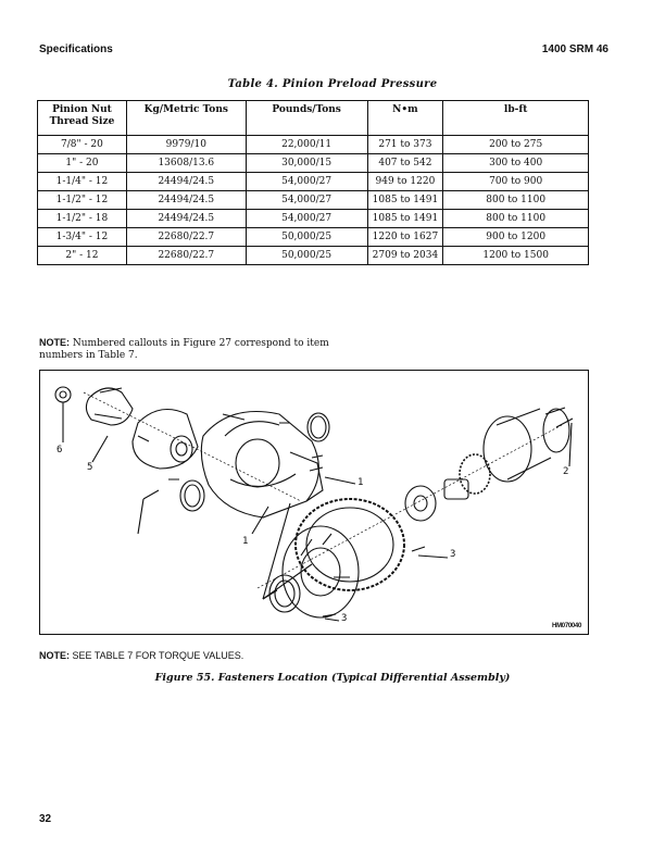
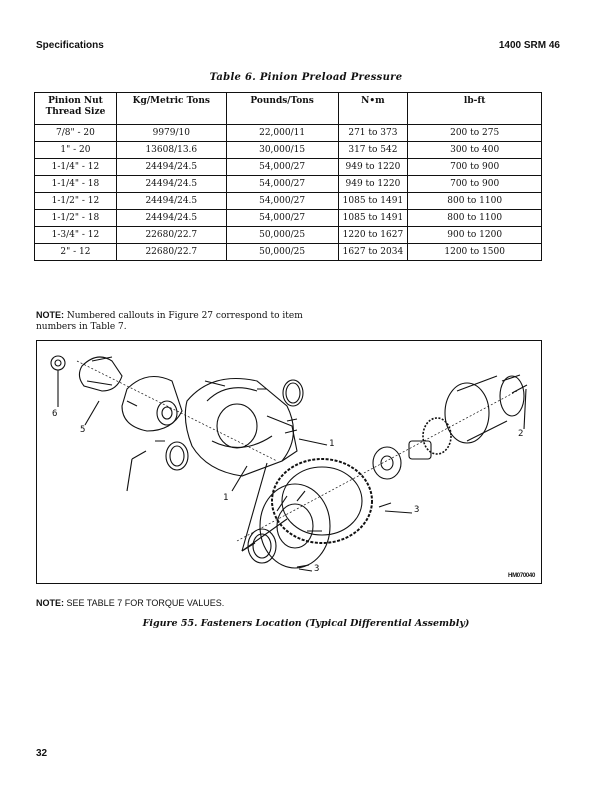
  Specifications
  1400 SRM 46
- Table 4. Pinion Preload Pressure
+ Table 6. Pinion Preload Pressure
  Pinion Nut Thread Size	Kg/Metric Tons	Pounds/Tons	N•m	lb-ft
  7/8" - 20	9979/10	22,000/11	271 to 373	200 to 275
- 1" - 20	13608/13.6	30,000/15	407 to 542	300 to 400
+ 1" - 20	13608/13.6	30,000/15	317 to 542	300 to 400
  1-1/4" - 12	24494/24.5	54,000/27	949 to 1220	700 to 900
+ 1-1/4" - 18	24494/24.5	54,000/27	949 to 1220	700 to 900
  1-1/2" - 12	24494/24.5	54,000/27	1085 to 1491	800 to 1100
  1-1/2" - 18	24494/24.5	54,000/27	1085 to 1491	800 to 1100
  1-3/4" - 12	22680/22.7	50,000/25	1220 to 1627	900 to 1200
- 2" - 12	22680/22.7	50,000/25	2709 to 2034	1200 to 1500
+ 2" - 12	22680/22.7	50,000/25	1627 to 2034	1200 to 1500
  NOTE: Numbered callouts in Figure 27 correspond to item numbers in Table 7.
  6
  5
  1
  1
  2
  3
  3
  NOTE: SEE TABLE 7 FOR TORQUE VALUES.
  Figure 55. Fasteners Location (Typical Differential Assembly)
  32
